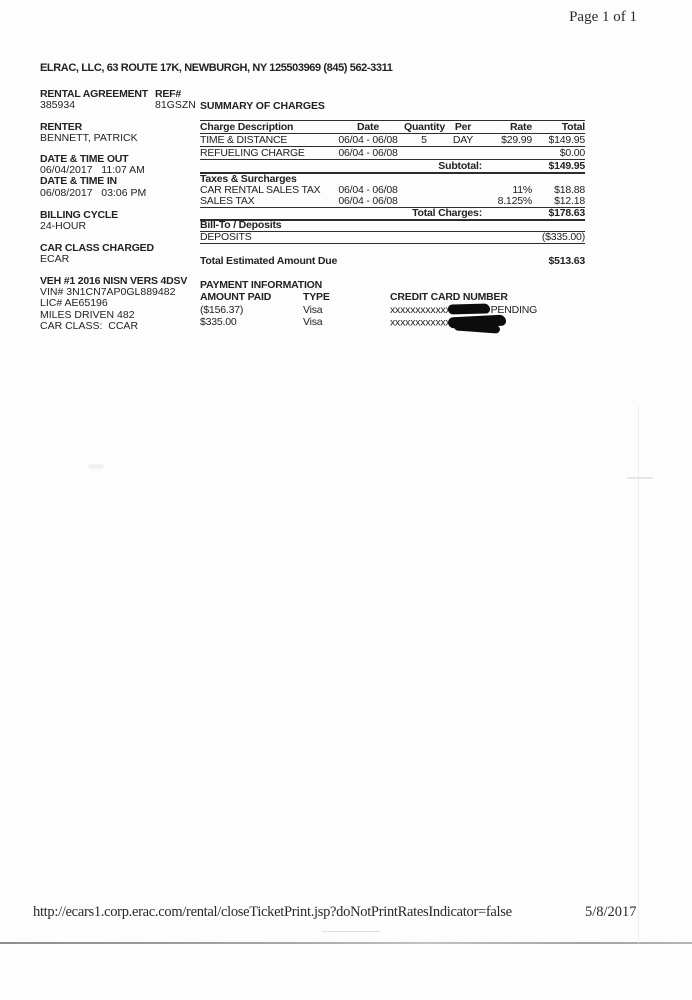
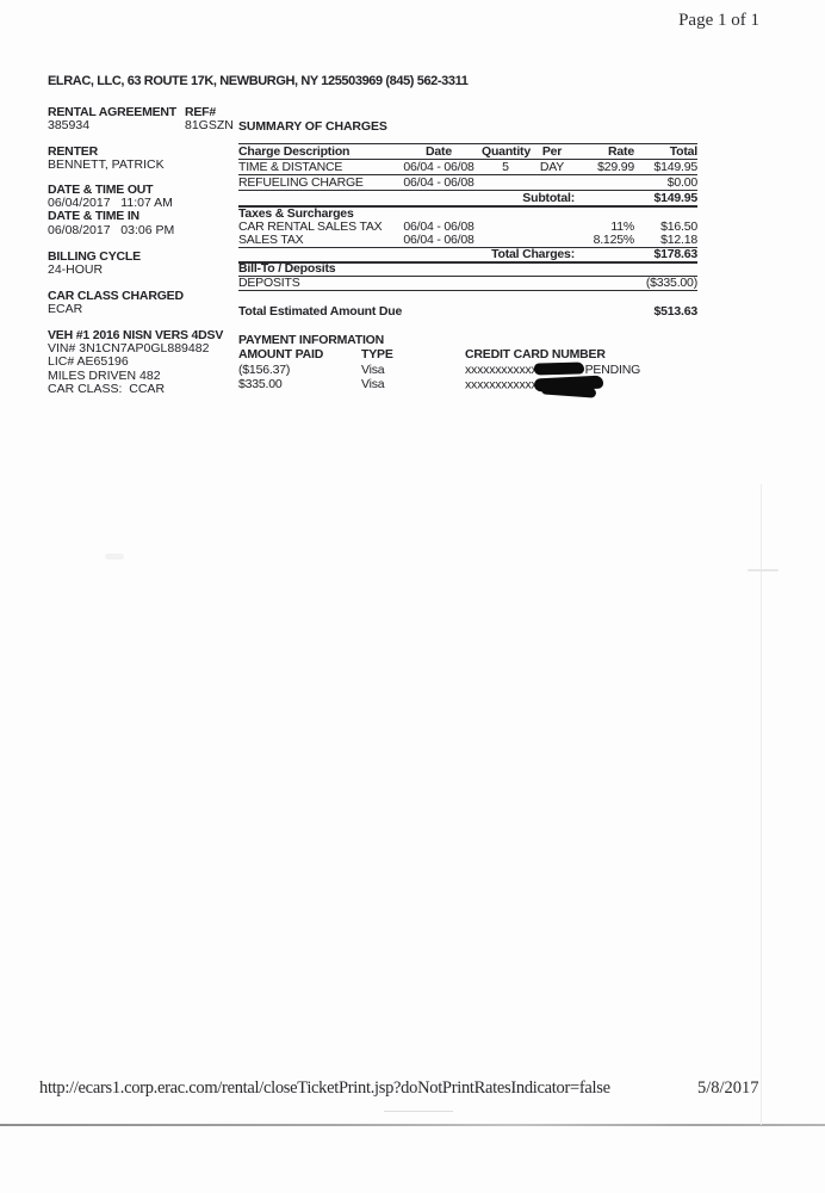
  Page 1 of 1
  ELRAC, LLC, 63 ROUTE 17K, NEWBURGH, NY 125503969 (845) 562-3311
  RENTAL AGREEMENT
  REF#
  385934
  81GSZN
  RENTER
  BENNETT, PATRICK
  DATE & TIME OUT
  06/04/2017 11:07 AM
  DATE & TIME IN
  06/08/2017 03:06 PM
  BILLING CYCLE
  24-HOUR
  CAR CLASS CHARGED
  ECAR
  VEH #1 2016 NISN VERS 4DSV
  VIN# 3N1CN7AP0GL889482
  LIC# AE65196
  MILES DRIVEN 482
  CAR CLASS: CCAR
  SUMMARY OF CHARGES
  Charge Description
  Date
  Quantity
  Per
  Rate
  Total
  TIME & DISTANCE
  06/04 - 06/08
  5
  DAY
  $29.99
  $149.95
  REFUELING CHARGE
  06/04 - 06/08
  $0.00
  Subtotal:
  $149.95
  Taxes & Surcharges
  CAR RENTAL SALES TAX
  06/04 - 06/08
  11%
- $18.88
+ $16.50
  SALES TAX
  06/04 - 06/08
  8.125%
  $12.18
  Total Charges:
  $178.63
  Bill-To / Deposits
  DEPOSITS
  ($335.00)
  Total Estimated Amount Due
  $513.63
  PAYMENT INFORMATION
  AMOUNT PAID
  TYPE
  CREDIT CARD NUMBER
  ($156.37)
  Visa
  xxxxxxxxxxx PENDING
  $335.00
  Visa
  xxxxxxxxxxx
  http://ecars1.corp.erac.com/rental/closeTicketPrint.jsp?doNotPrintRatesIndicator=false
  5/8/2017
